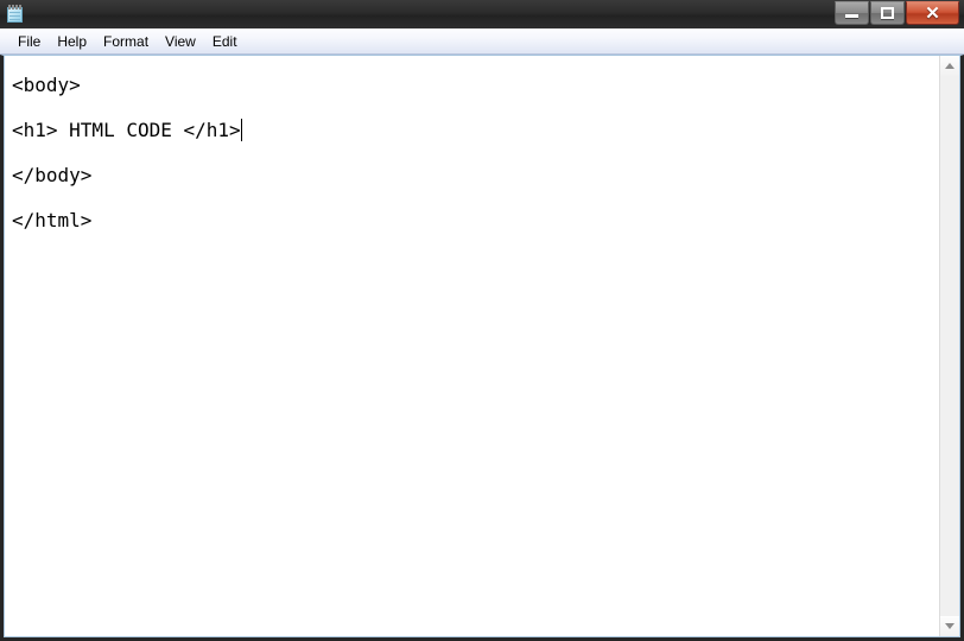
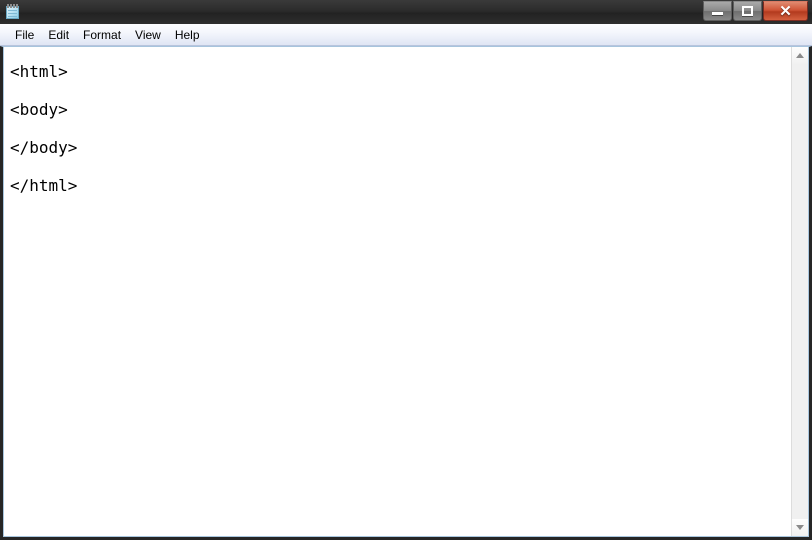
  ✕
  File
- Help
+ Edit
  Format
  View
- Edit
+ Help
+ <html>
  <body>
- <h1> HTML CODE </h1>
  </body>
  </html>
